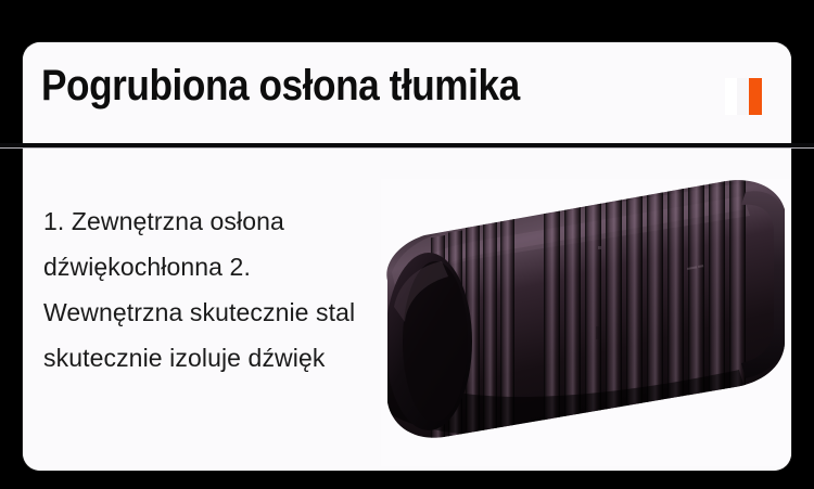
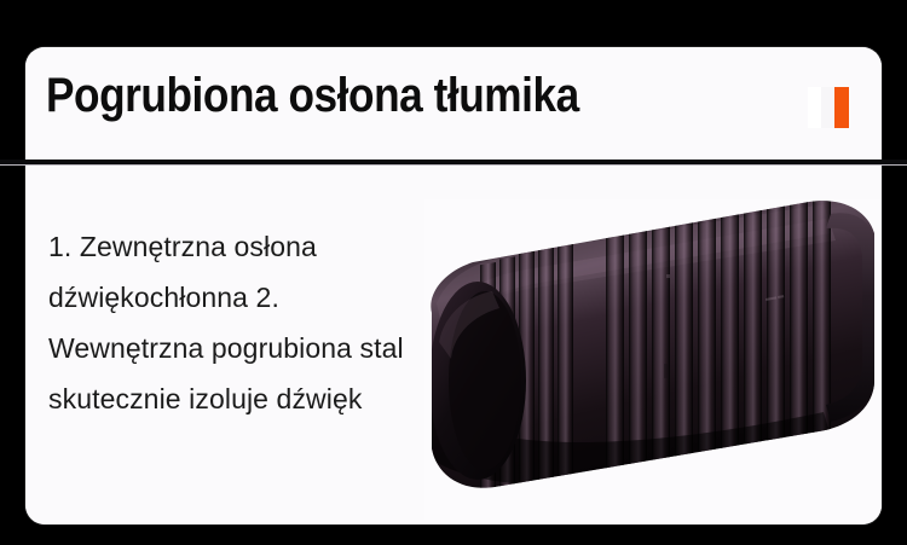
  Pogrubiona osłona tłumika
- 1. Zewnętrzna osłona dźwiękochłonna 2. Wewnętrzna skutecznie stal skutecznie izoluje dźwięk
+ 1. Zewnętrzna osłona dźwiękochłonna 2. Wewnętrzna pogrubiona stal skutecznie izoluje dźwięk
